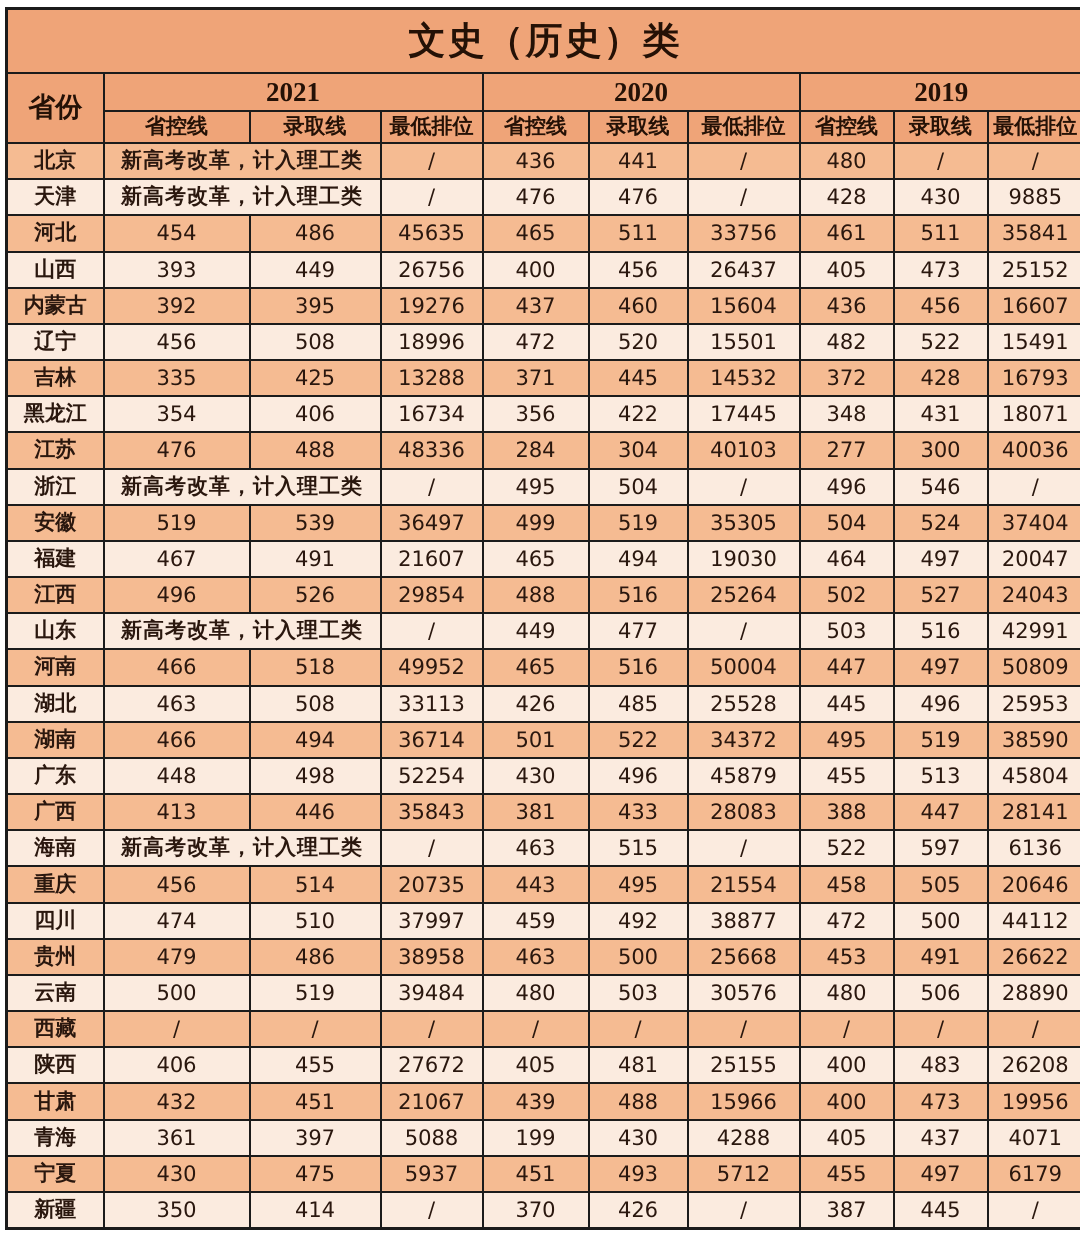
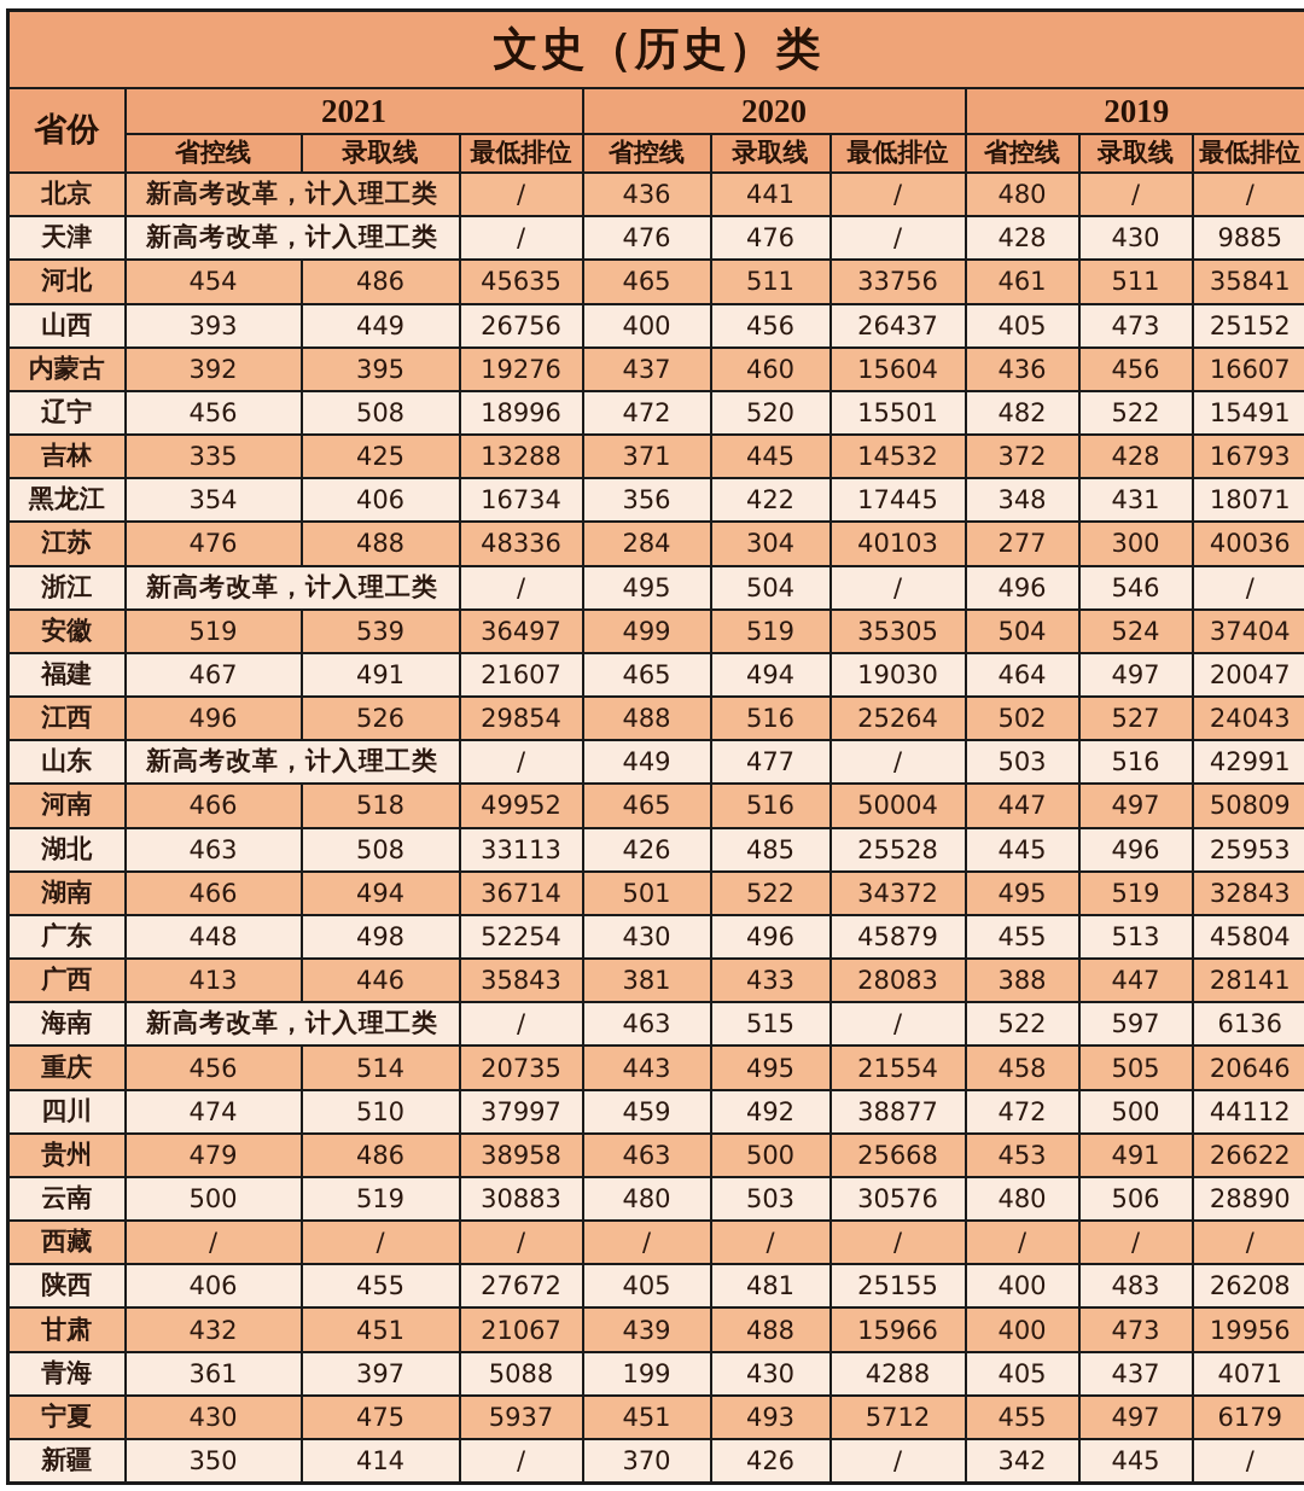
  文史（历史）类
  省份	2021	2020	2019
  省控线	录取线	最低排位	省控线	录取线	最低排位	省控线	录取线	最低排位
  北京	新高考改革，计入理工类	/	436	441	/	480	/	/
  天津	新高考改革，计入理工类	/	476	476	/	428	430	9885
  河北	454	486	45635	465	511	33756	461	511	35841
  山西	393	449	26756	400	456	26437	405	473	25152
  内蒙古	392	395	19276	437	460	15604	436	456	16607
  辽宁	456	508	18996	472	520	15501	482	522	15491
  吉林	335	425	13288	371	445	14532	372	428	16793
  黑龙江	354	406	16734	356	422	17445	348	431	18071
  江苏	476	488	48336	284	304	40103	277	300	40036
  浙江	新高考改革，计入理工类	/	495	504	/	496	546	/
  安徽	519	539	36497	499	519	35305	504	524	37404
  福建	467	491	21607	465	494	19030	464	497	20047
  江西	496	526	29854	488	516	25264	502	527	24043
  山东	新高考改革，计入理工类	/	449	477	/	503	516	42991
  河南	466	518	49952	465	516	50004	447	497	50809
  湖北	463	508	33113	426	485	25528	445	496	25953
- 湖南	466	494	36714	501	522	34372	495	519	38590
+ 湖南	466	494	36714	501	522	34372	495	519	32843
  广东	448	498	52254	430	496	45879	455	513	45804
  广西	413	446	35843	381	433	28083	388	447	28141
  海南	新高考改革，计入理工类	/	463	515	/	522	597	6136
  重庆	456	514	20735	443	495	21554	458	505	20646
  四川	474	510	37997	459	492	38877	472	500	44112
  贵州	479	486	38958	463	500	25668	453	491	26622
- 云南	500	519	39484	480	503	30576	480	506	28890
+ 云南	500	519	30883	480	503	30576	480	506	28890
  西藏	/	/	/	/	/	/	/	/	/
  陕西	406	455	27672	405	481	25155	400	483	26208
  甘肃	432	451	21067	439	488	15966	400	473	19956
  青海	361	397	5088	199	430	4288	405	437	4071
  宁夏	430	475	5937	451	493	5712	455	497	6179
- 新疆	350	414	/	370	426	/	387	445	/
+ 新疆	350	414	/	370	426	/	342	445	/
